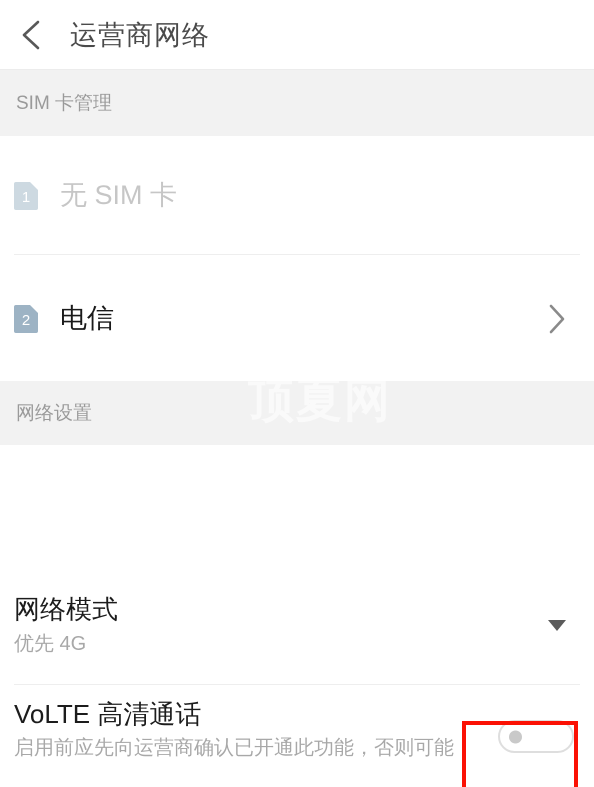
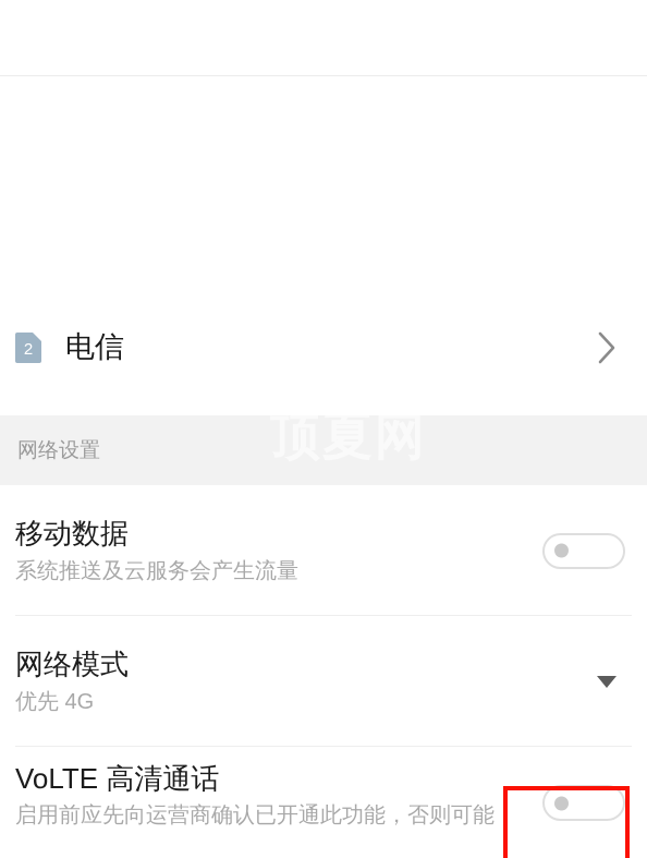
- 运营商网络
- SIM 卡管理
- 1
- 无 SIM 卡
  2
  电信
  网络设置
+ 移动数据
+ 系统推送及云服务会产生流量
  网络模式
  优先 4G
  VoLTE 高清通话
  启用前应先向运营商确认已开通此功能，否则可能
